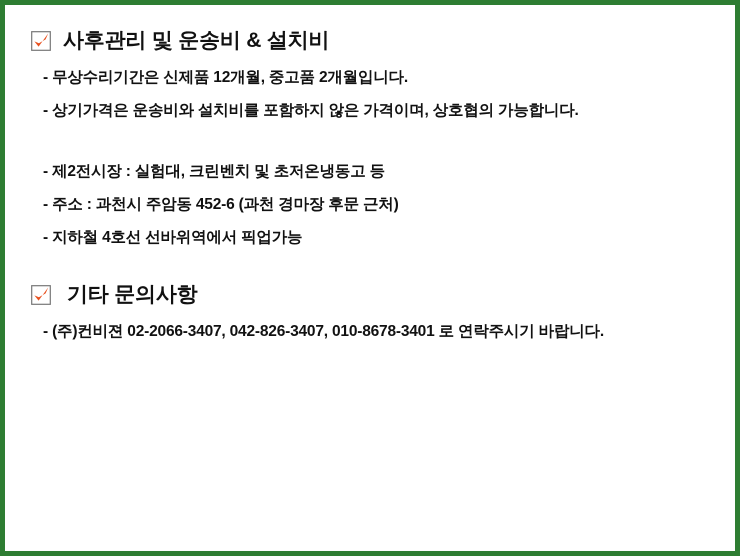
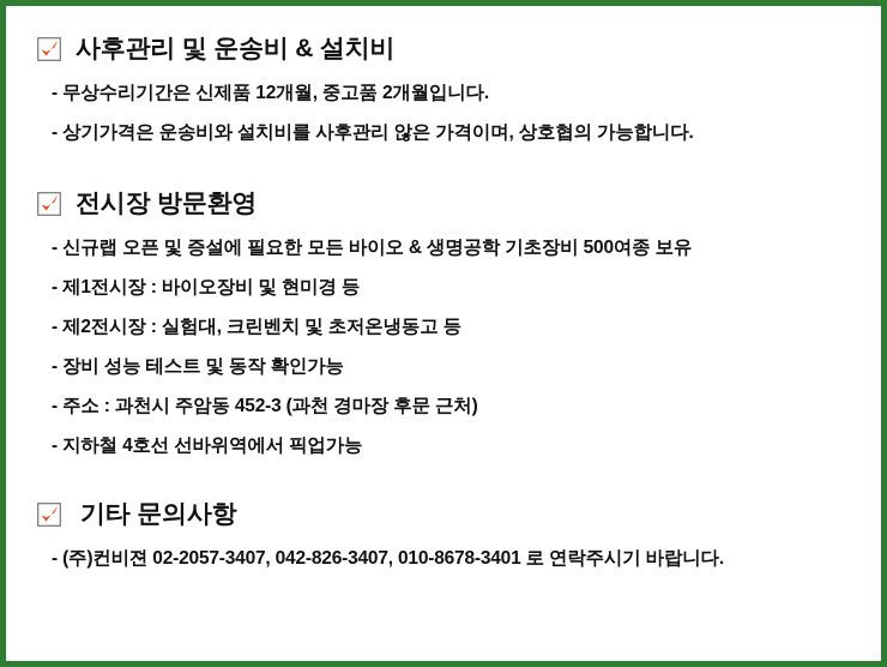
  사후관리 및 운송비 & 설치비
  - 무상수리기간은 신제품 12개월, 중고품 2개월입니다.
- - 상기가격은 운송비와 설치비를 포함하지 않은 가격이며, 상호협의 가능합니다.
+ - 상기가격은 운송비와 설치비를 사후관리 않은 가격이며, 상호협의 가능합니다.
+ 전시장 방문환영
+ - 신규랩 오픈 및 증설에 필요한 모든 바이오 & 생명공학 기초장비 500여종 보유
+ - 제1전시장 : 바이오장비 및 현미경 등
  - 제2전시장 : 실험대, 크린벤치 및 초저온냉동고 등
+ - 장비 성능 테스트 및 동작 확인가능
- - 주소 : 과천시 주암동 452-6 (과천 경마장 후문 근처)
+ - 주소 : 과천시 주암동 452-3 (과천 경마장 후문 근처)
  - 지하철 4호선 선바위역에서 픽업가능
  기타 문의사항
- - (주)컨비젼 02-2066-3407, 042-826-3407, 010-8678-3401 로 연락주시기 바랍니다.
+ - (주)컨비젼 02-2057-3407, 042-826-3407, 010-8678-3401 로 연락주시기 바랍니다.
